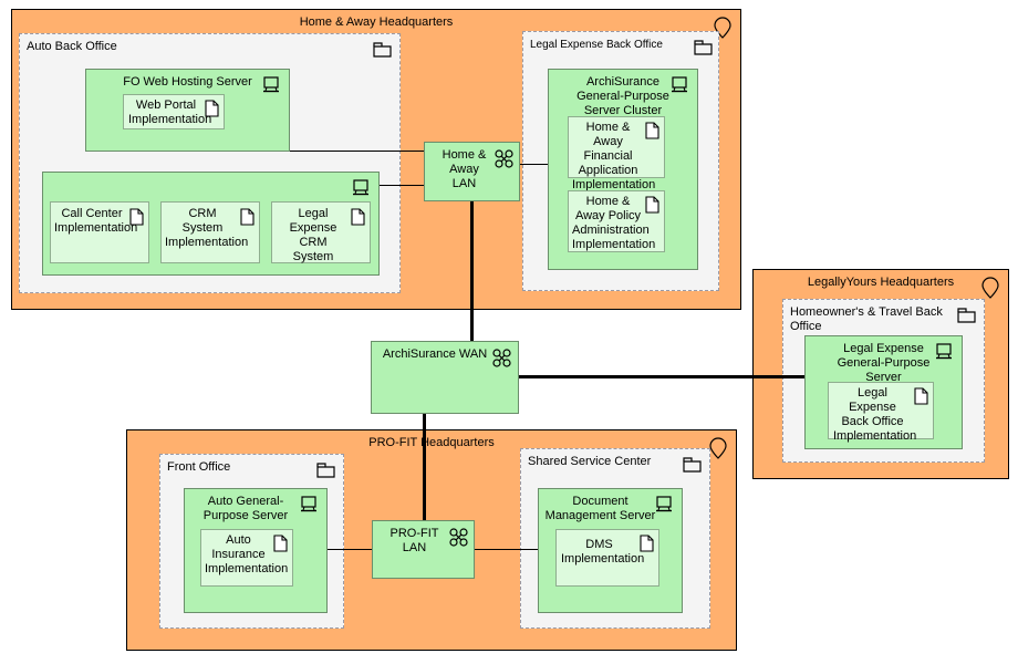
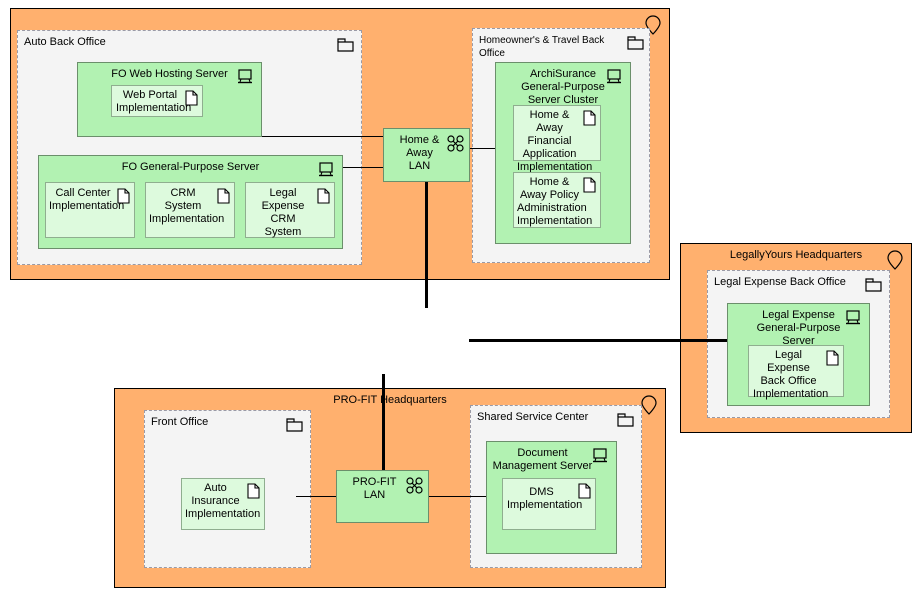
- Home & Away Headquarters
  Auto Back Office
  FO Web Hosting Server
  Web Portal
  Implementation
+ FO General-Purpose Server
  Call Center
  Implementation
  CRM
  System
  Implementation
  Legal
  Expense
  CRM
  System
- Legal Expense Back Office
+ Homeowner's & Travel Back Office
  ArchiSurance
  General-Purpose
  Server Cluster
  Home &
  Away
  Financial
  Application
  Implementation
  Home &
  Away Policy
  Administration
  Implementation
  Home &
  Away
  LAN
  LegallyYours Headquarters
- Homeowner's & Travel Back Office
+ Legal Expense Back Office
  Legal Expense
  General-Purpose
  Server
  Legal
  Expense
  Back Office
  Implementation
- ArchiSurance WAN
  PRO-FITeadquarters
  Front Office
- Auto General-
- Purpose Server
  Auto
  Insurance
  Implementation
  Shared Service Center
  Document
  Management Server
  DMS
  Implementation
  PRO-FIT
  LAN
